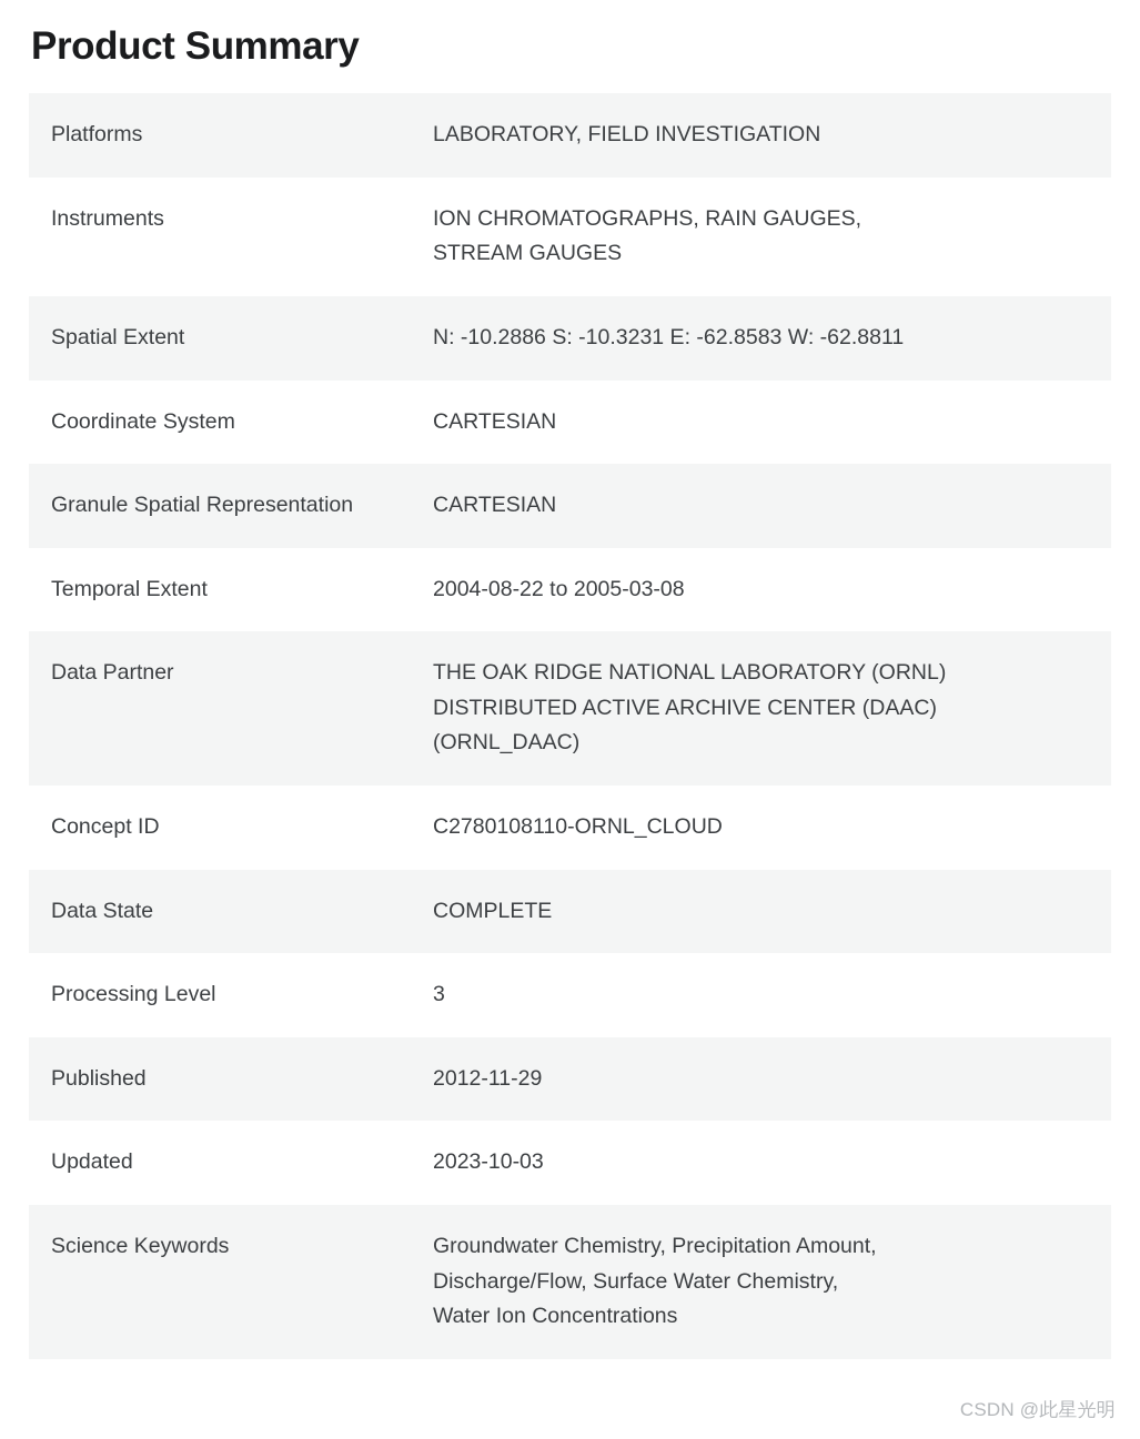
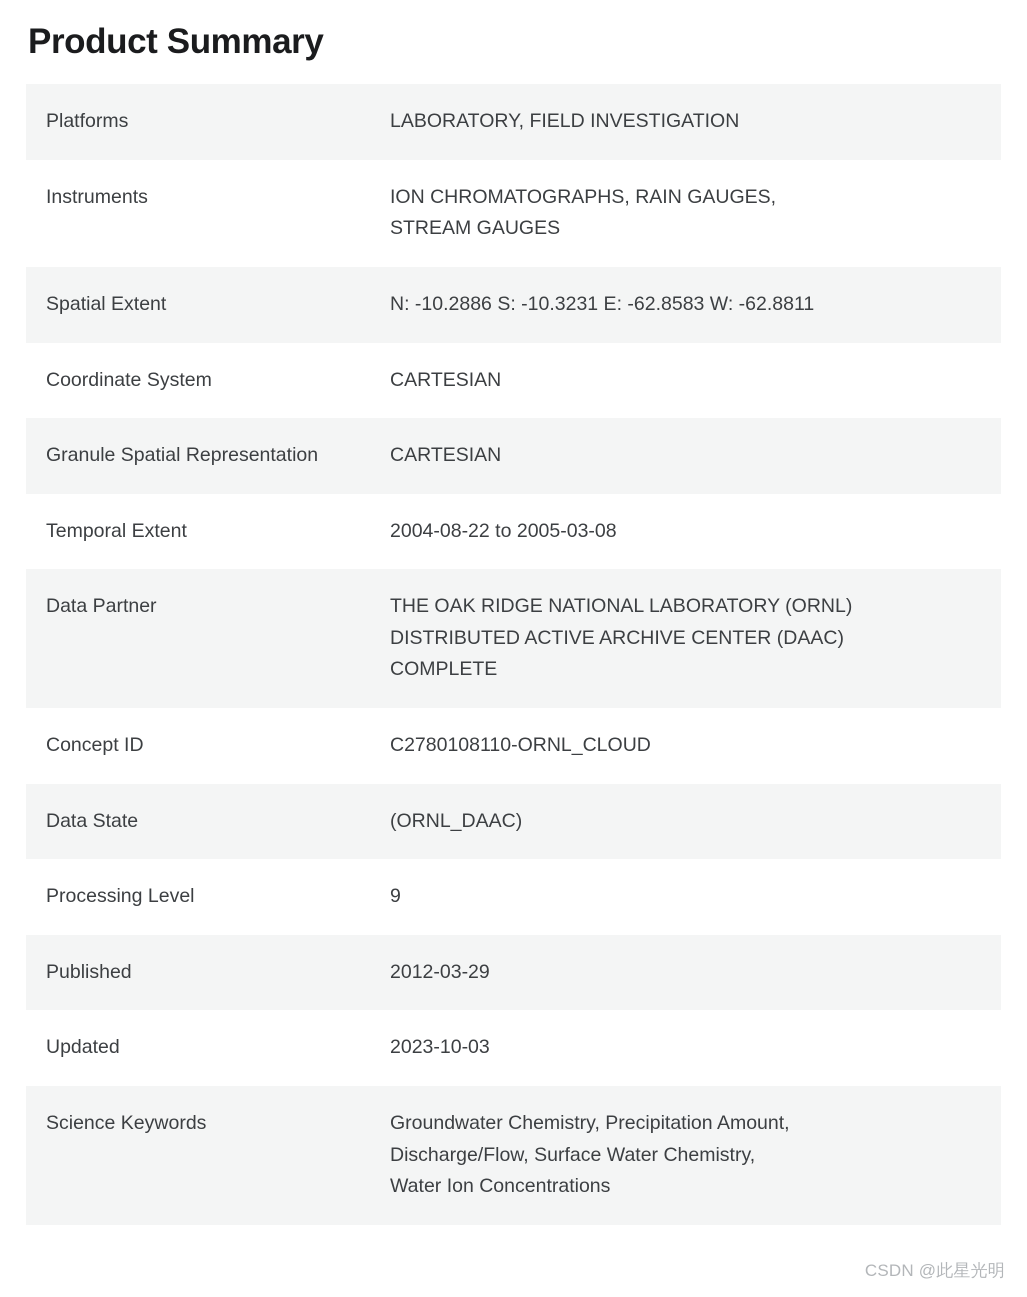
  Product Summary
  Platforms	LABORATORY, FIELD INVESTIGATION
  Instruments	ION CHROMATOGRAPHS, RAIN GAUGES,STREAM GAUGES
  Spatial Extent	N: -10.2886 S: -10.3231 E: -62.8583 W: -62.8811
  Coordinate System	CARTESIAN
  Granule Spatial Representation	CARTESIAN
  Temporal Extent	2004-08-22 to 2005-03-08
- Data Partner	THE OAK RIDGE NATIONAL LABORATORY (ORNL)DISTRIBUTED ACTIVE ARCHIVE CENTER (DAAC)(ORNL_DAAC)
+ Data Partner	THE OAK RIDGE NATIONAL LABORATORY (ORNL)DISTRIBUTED ACTIVE ARCHIVE CENTER (DAAC)COMPLETE
  Concept ID	C2780108110-ORNL_CLOUD
- Data State	COMPLETE
+ Data State	(ORNL_DAAC)
- Processing Level	3
+ Processing Level	9
- Published	2012-11-29
+ Published	2012-03-29
  Updated	2023-10-03
  Science Keywords	Groundwater Chemistry, Precipitation Amount,Discharge/Flow, Surface Water Chemistry,Water Ion Concentrations
  CSDN @此星光明
